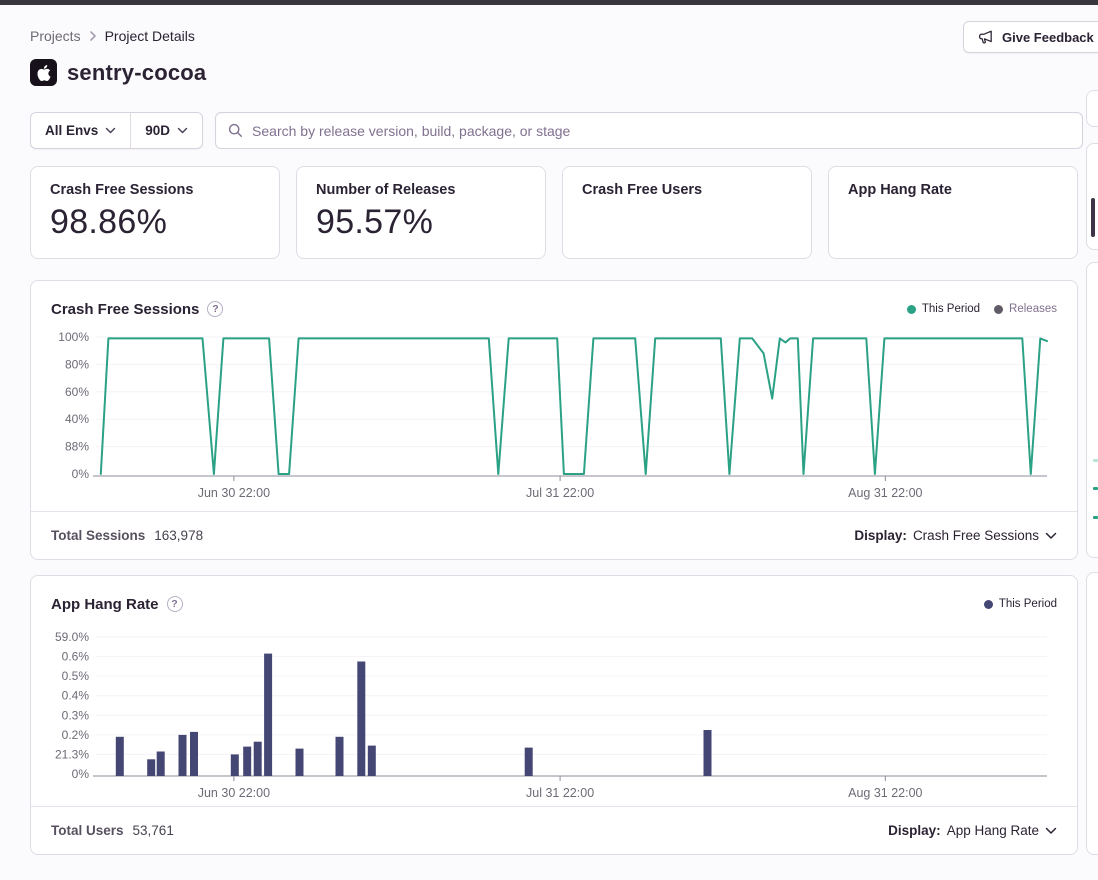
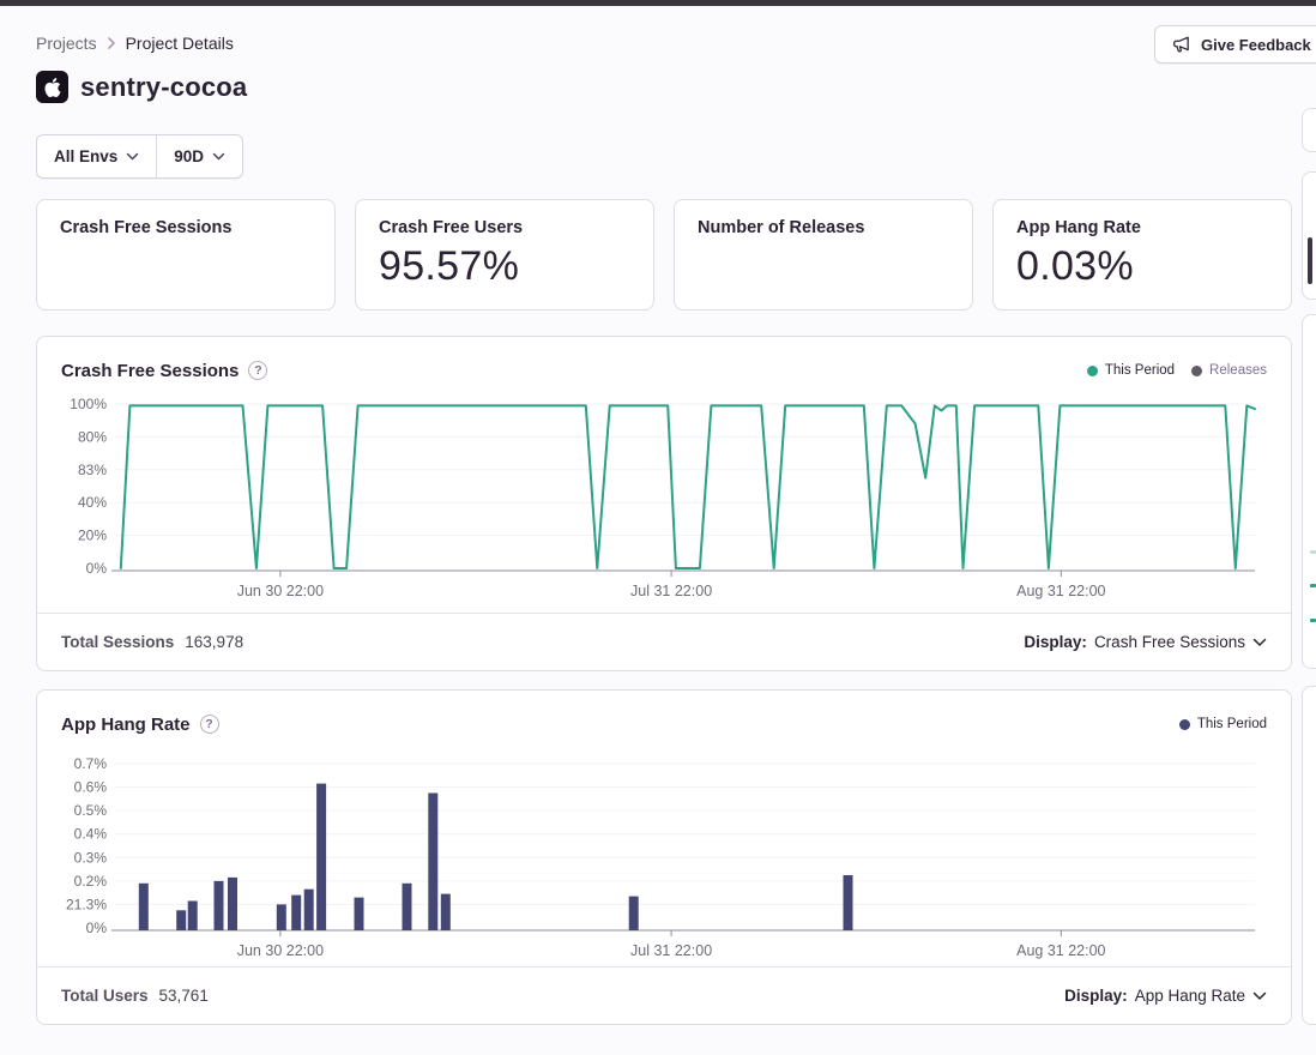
  Projects
  Project Details
  Give Feedback
  sentry-cocoa
  All Envs
  90D
- Search by release version, build, package, or stage
  Crash Free Sessions
- 98.86%
- Number of Releases
+ Crash Free Users
  95.57%
- Crash Free Users
+ Number of Releases
  App Hang Rate
+ 0.03%
  Crash Free Sessions
  ?
  This Period
  Releases
  100%
  80%
- 60%
+ 83%
  40%
- 88%
+ 20%
  0%
  Jun 30 22:00
  Jul 31 22:00
  Aug 31 22:00
  Total Sessions
  163,978
  Display:
  Crash Free Sessions
  App Hang Rate
  ?
  This Period
- 59.0%
+ 0.7%
  0.6%
  0.5%
  0.4%
  0.3%
  0.2%
  21.3%
  0%
  Jun 30 22:00
  Jul 31 22:00
  Aug 31 22:00
  Total Users
  53,761
  Display:
  App Hang Rate
